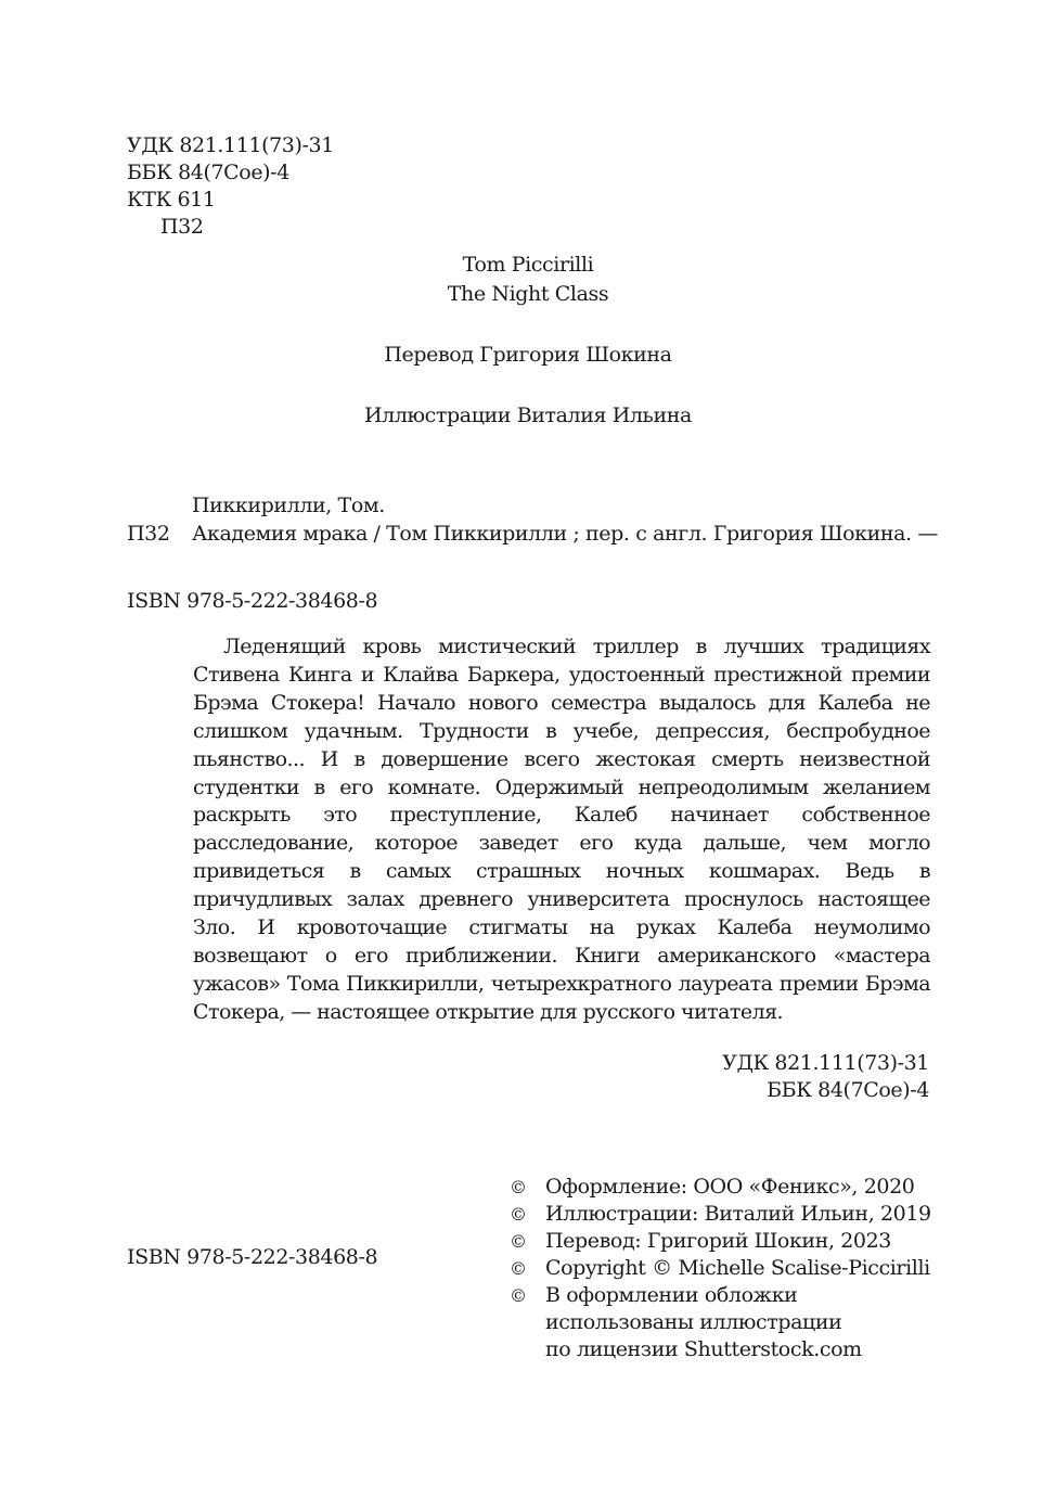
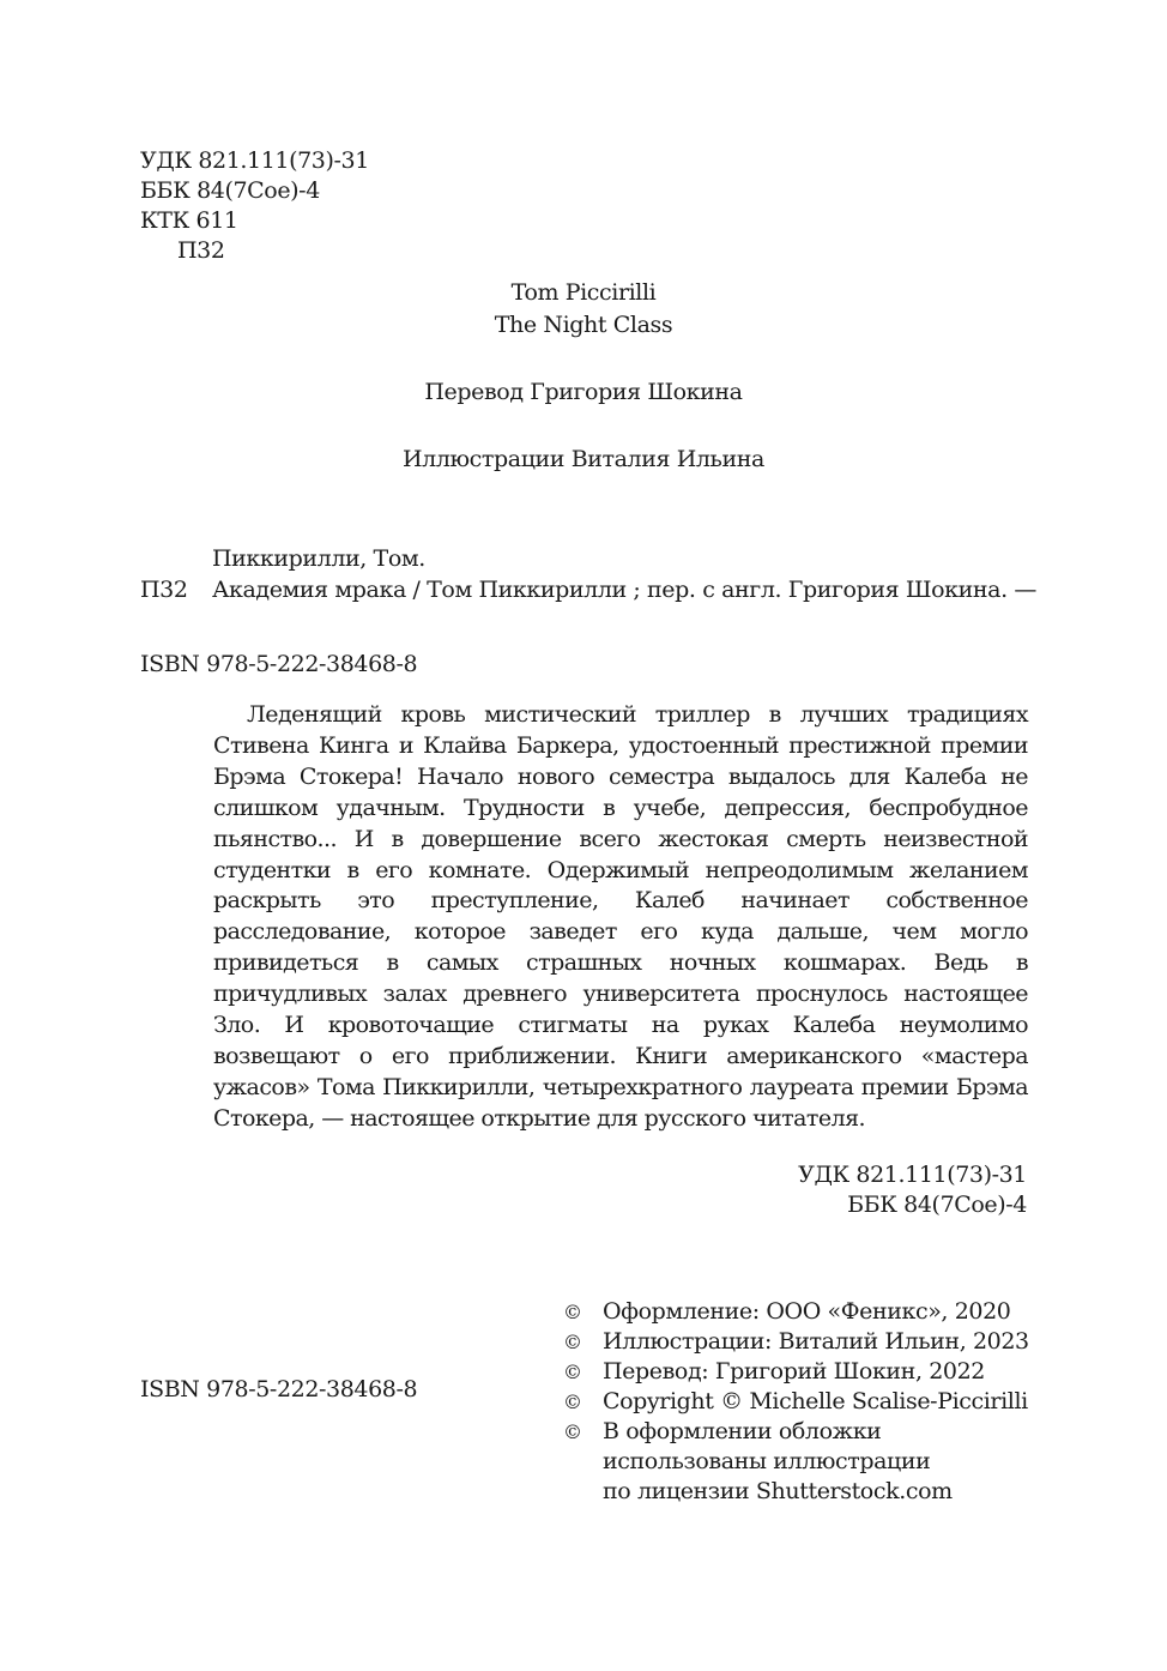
  УДК 821.111(73)-31
  ББК 84(7Сое)-4
  КТК 611
  П32
  Tom Piccirilli
  The Night Class
  Перевод Григория Шокина
  Иллюстрации Виталия Ильина
  Пиккирилли, Том.
  П32
  Академия мрака / Том Пиккирилли ; пер. с англ. Григория Шокина. —
  ISBN 978-5-222-38468-8
  Леденящий кровь мистический триллер в лучших традициях Стивена Кинга и Клайва Баркера, удостоенный престижной премии Брэма Стокера! Начало нового семестра выдалось для Калеба не слишком удачным. Трудности в учебе, депрессия, беспробудное пьянство... И в довершение всего жестокая смерть неизвестной студентки в его комнате. Одержимый непреодолимым желанием раскрыть это преступление, Калеб начинает собственное расследование, которое заведет его куда дальше, чем могло привидеться в самых страшных ночных кошмарах. Ведь в причудливых залах древнего университета проснулось настоящее Зло. И кровоточащие стигматы на руках Калеба неумолимо возвещают о его приближении. Книги американского «мастера ужасов» Тома Пиккирилли, четырехкратного лауреата премии Брэма Стокера, — настоящее открытие для русского читателя.
  УДК 821.111(73)-31
  ББК 84(7Сое)-4
  ISBN 978-5-222-38468-8
  ©
  Оформление: ООО «Феникс», 2020
  ©
- Иллюстрации: Виталий Ильин, 2019
+ Иллюстрации: Виталий Ильин, 2023
  ©
- Перевод: Григорий Шокин, 2023
+ Перевод: Григорий Шокин, 2022
  ©
  Copyright © Michelle Scalise-Piccirilli
  ©
  В оформлении обложки
  использованы иллюстрации
  по лицензии Shutterstock.com
